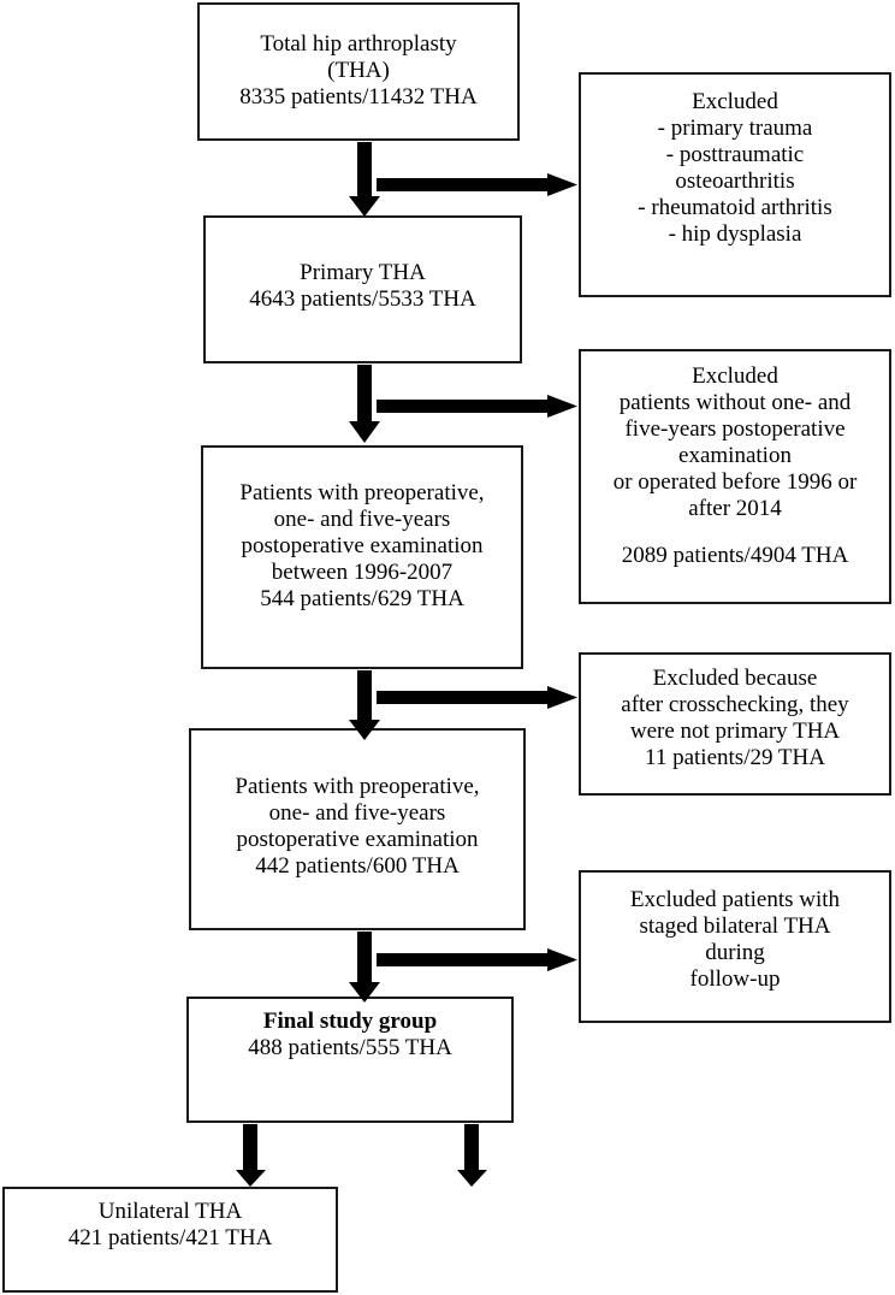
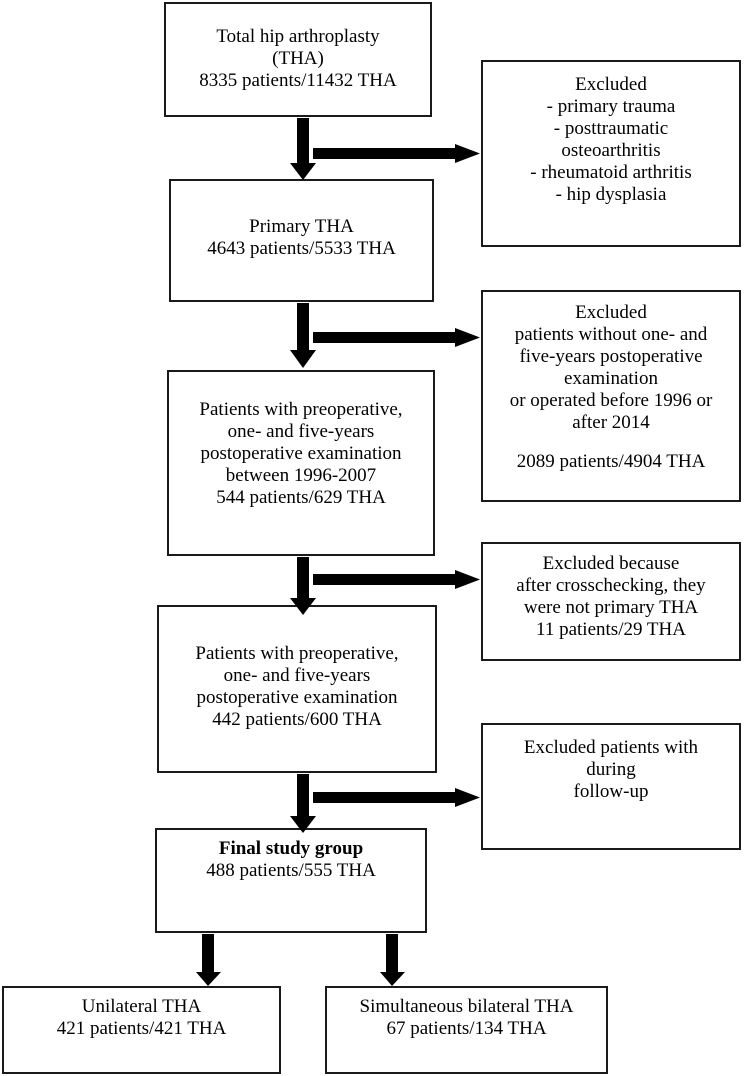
  Total hip arthroplasty
  (THA)
  8335 patients/11432 THA
  Excluded
  - primary trauma
  - posttraumatic
  osteoarthritis
  - rheumatoid arthritis
  - hip dysplasia
  Primary THA
  4643 patients/5533 THA
  Excluded
  patients without one- and
  five-years postoperative
  examination
  or operated before 1996 or
  after 2014
  2089 patients/4904 THA
  Patients with preoperative,
  one- and five-years
  postoperative examination
  between 1996-2007
  544 patients/629 THA
  Excluded because
  after crosschecking, they
  were not primary THA
  11 patients/29 THA
  Patients with preoperative,
  one- and five-years
  postoperative examination
  442 patients/600 THA
  Excluded patients with
- staged bilateral THA
  during
  follow-up
  Final study group
  488 patients/555 THA
  Unilateral THA
  421 patients/421 THA
+ Simultaneous bilateral THA
+ 67 patients/134 THA
